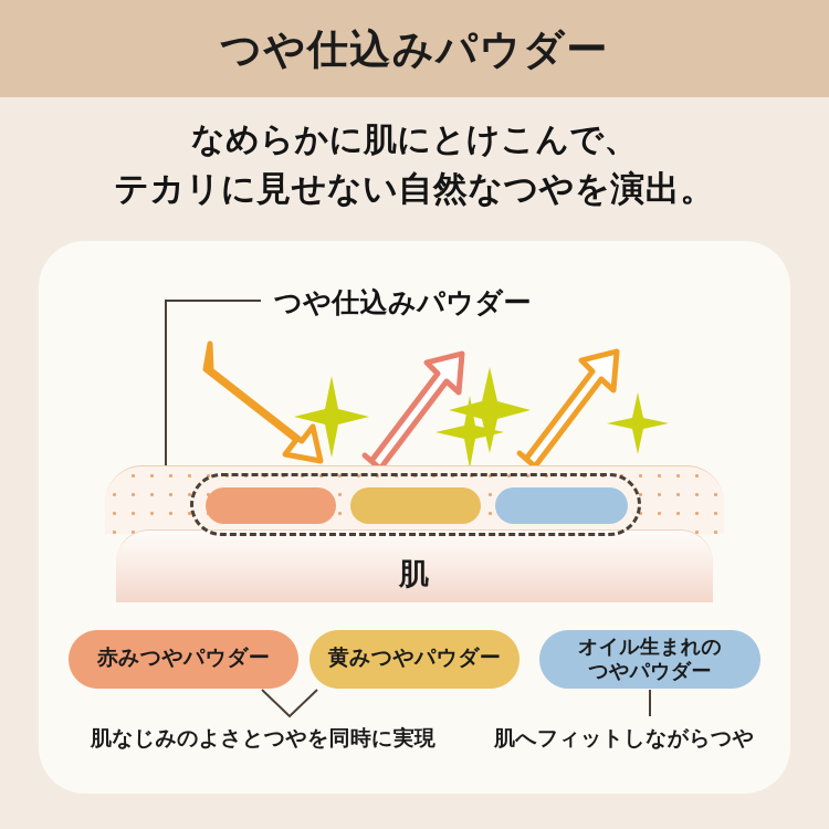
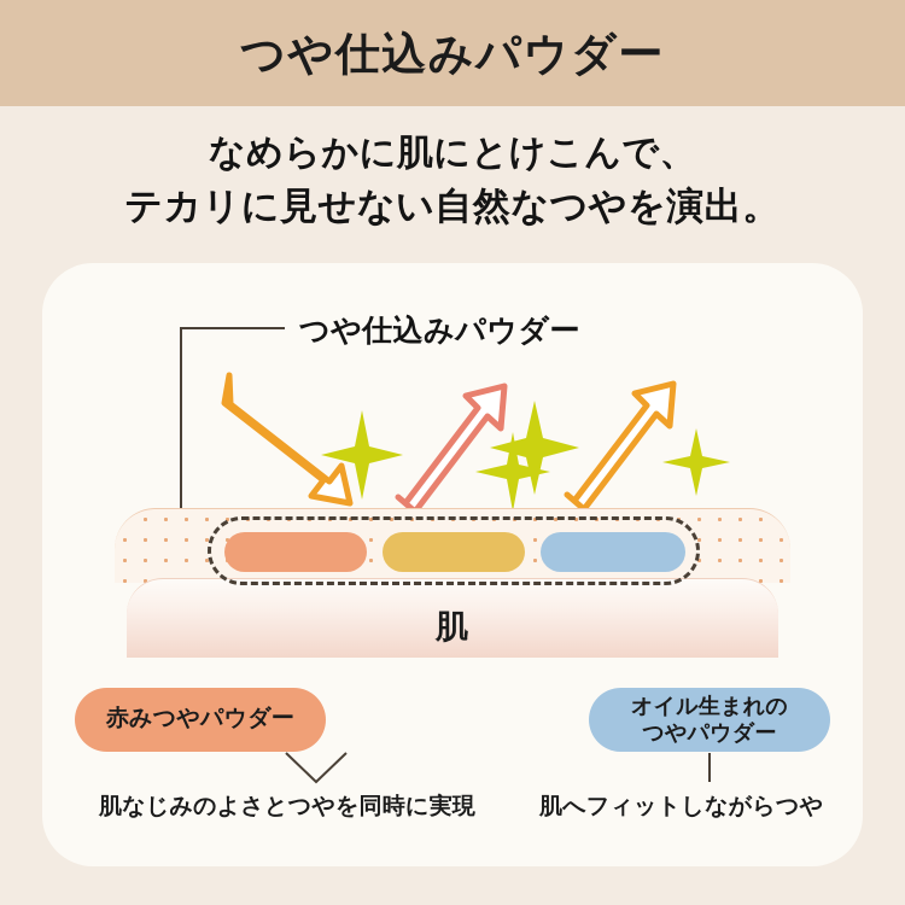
  つや仕込みパウダー
  なめらかに肌にとけこんで、
  テカリに見せない自然なつやを演出。
  つや仕込みパウダー
  肌
  赤みつやパウダー
- 黄みつやパウダー
  オイル生まれの
  つやパウダー
  肌なじみのよさとつやを同時に実現
  肌へフィットしながらつや
